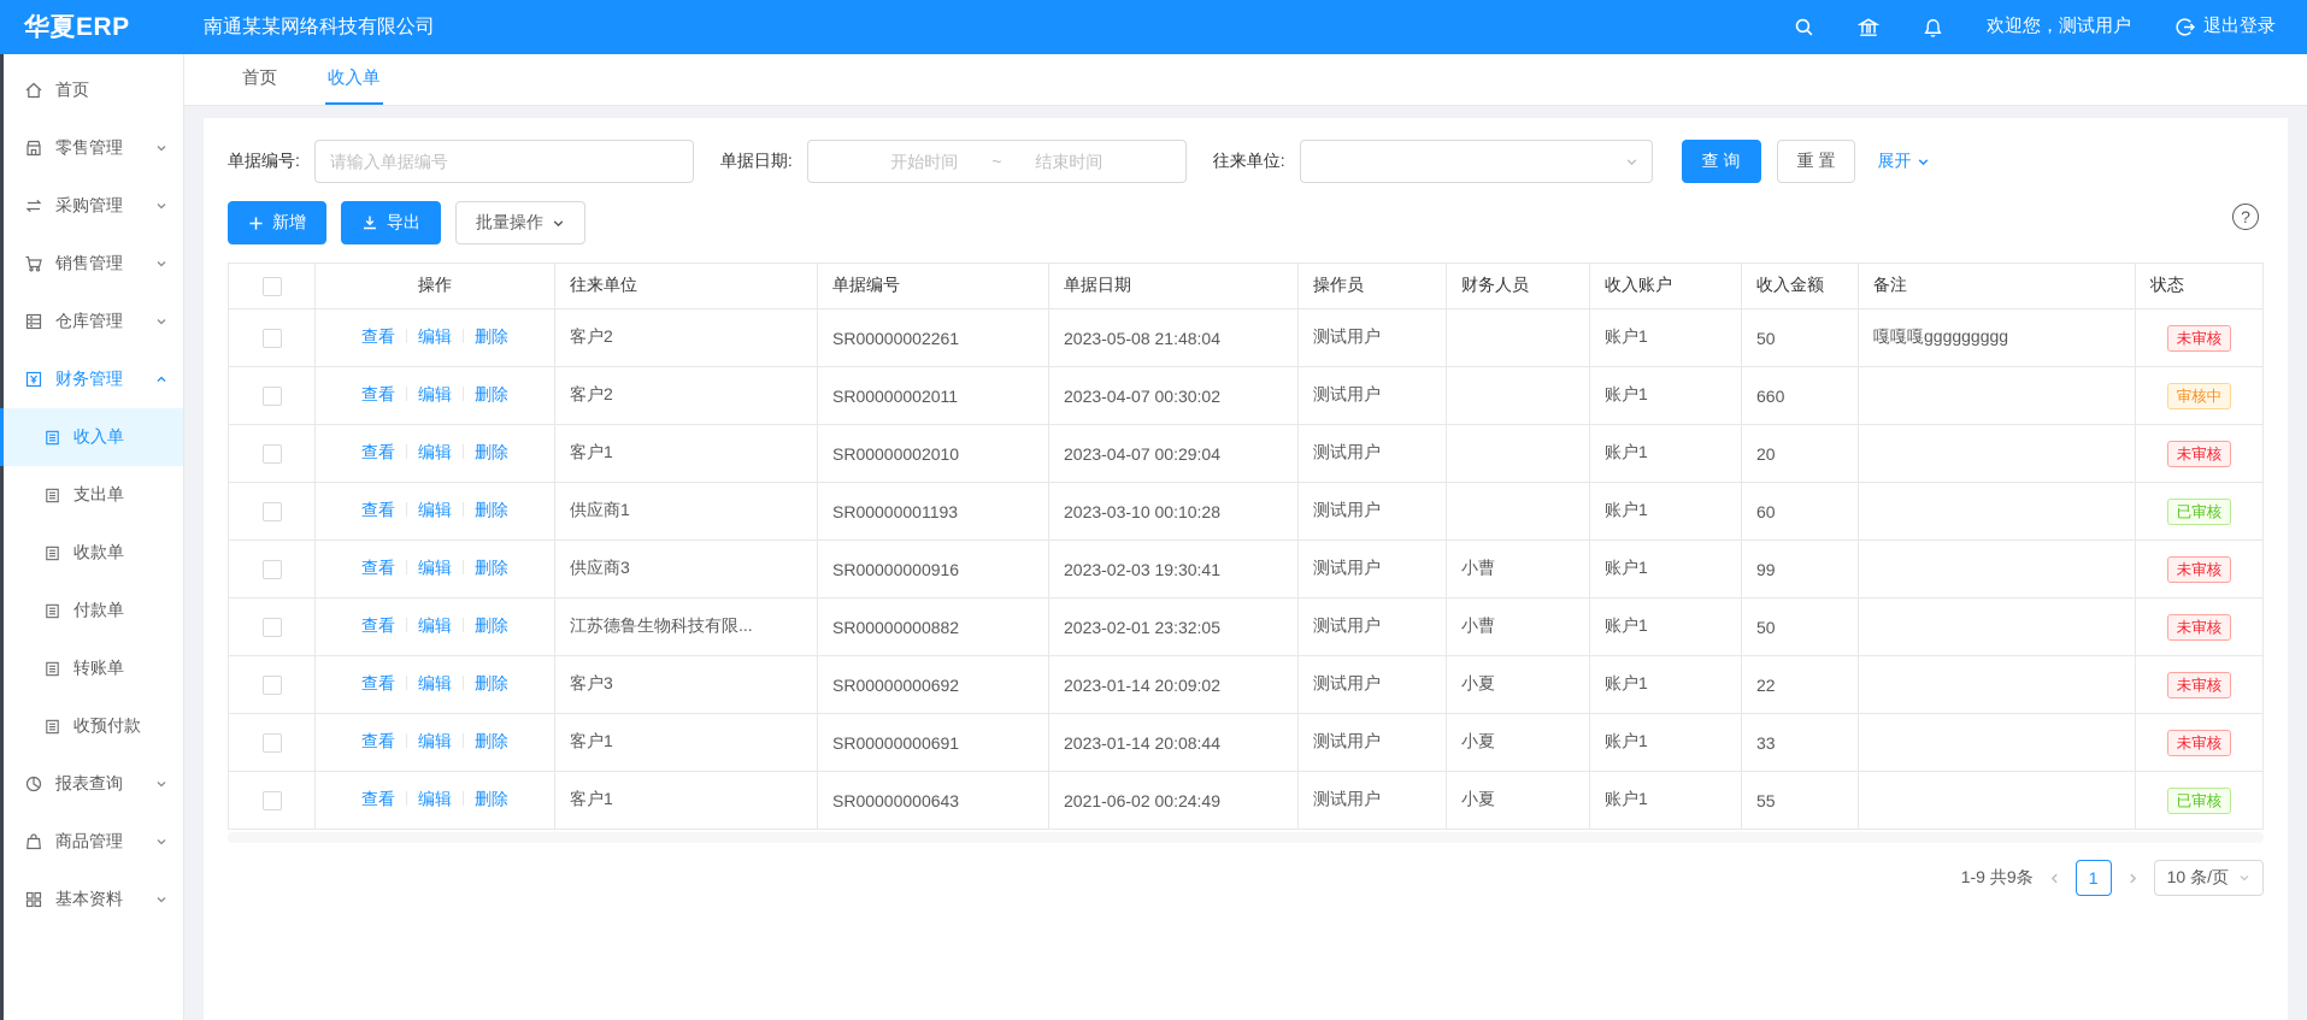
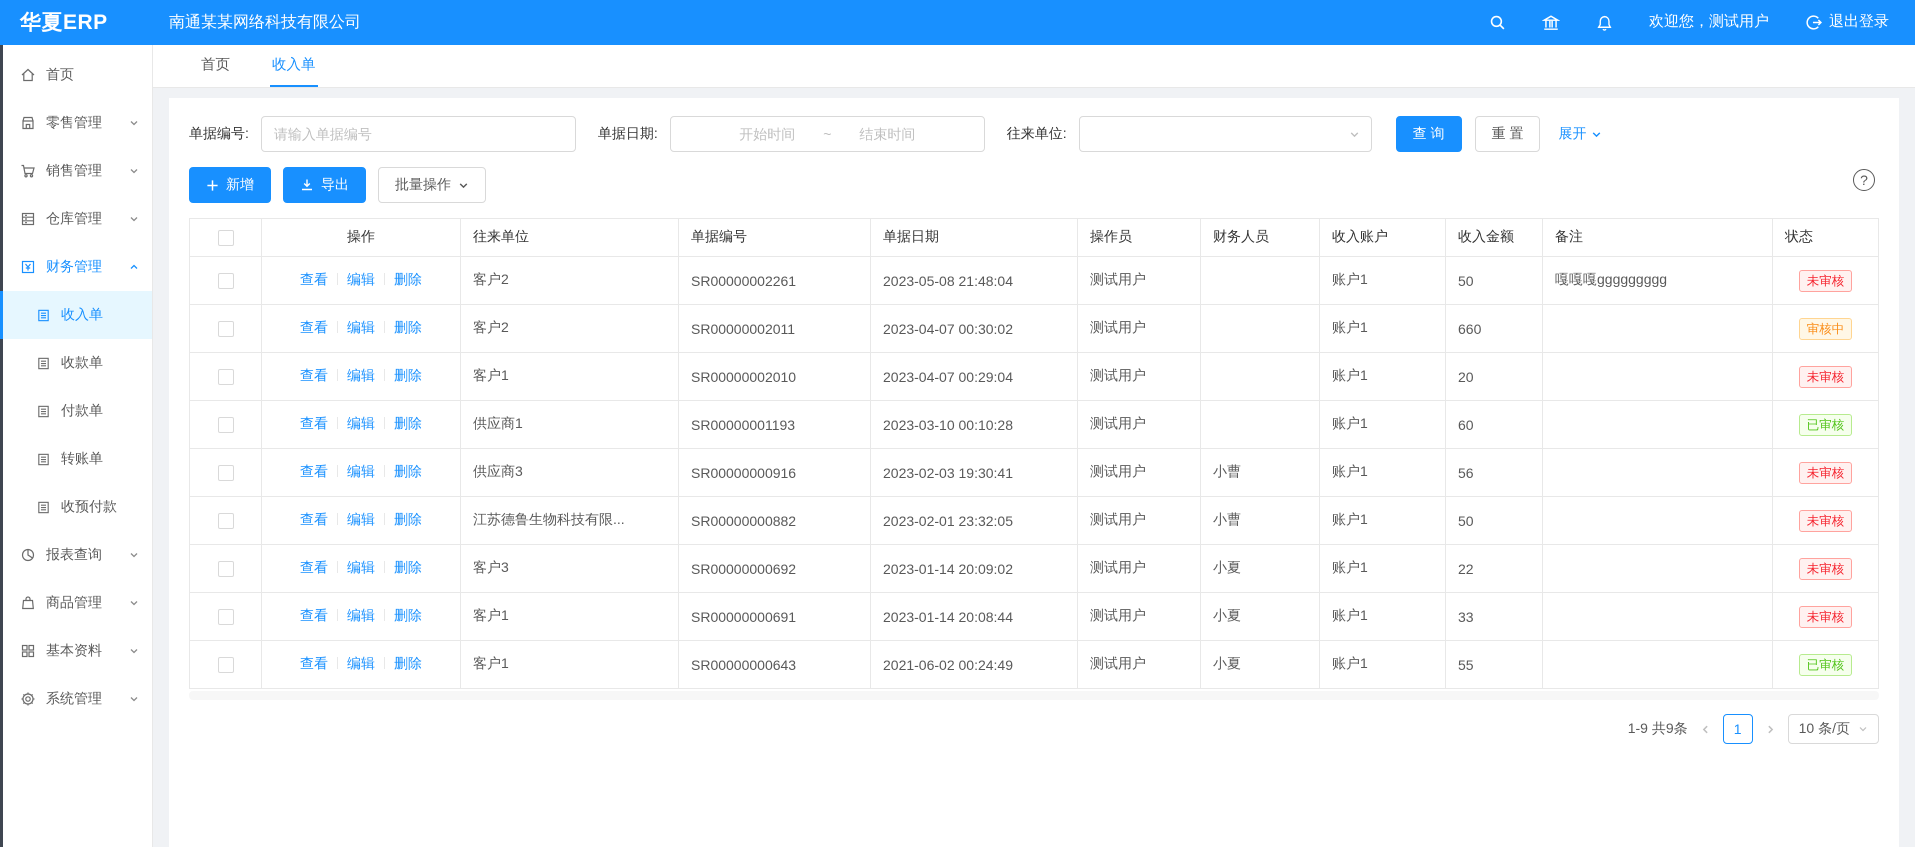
  华夏ERP
  南通某某网络科技有限公司
  欢迎您，测试用户
  退出登录
  首页
  零售管理
- 采购管理
  销售管理
  仓库管理
  财务管理
  收入单
- 支出单
  收款单
  付款单
  转账单
  收预付款
  报表查询
  商品管理
  基本资料
+ 系统管理
  首页
  收入单
  单据编号:
  请输入单据编号
  单据日期:
  开始时间
  ~
  结束时间
  往来单位:
  查 询
  重 置
  展开
  新增
  导出
  批量操作
  ?
  	操作	往来单位	单据编号	单据日期	操作员	财务人员	收入账户	收入金额	备注	状态
  	查看 编辑 删除	客户2	SR00000002261	2023-05-08 21:48:04	测试用户		账户1	50	嘎嘎嘎ggggggggg	未审核
  	查看 编辑 删除	客户2	SR00000002011	2023-04-07 00:30:02	测试用户		账户1	660		审核中
  	查看 编辑 删除	客户1	SR00000002010	2023-04-07 00:29:04	测试用户		账户1	20		未审核
  	查看 编辑 删除	供应商1	SR00000001193	2023-03-10 00:10:28	测试用户		账户1	60		已审核
- 	查看 编辑 删除	供应商3	SR00000000916	2023-02-03 19:30:41	测试用户	小曹	账户1	99		未审核
+ 	查看 编辑 删除	供应商3	SR00000000916	2023-02-03 19:30:41	测试用户	小曹	账户1	56		未审核
  	查看 编辑 删除	江苏德鲁生物科技有限...	SR00000000882	2023-02-01 23:32:05	测试用户	小曹	账户1	50		未审核
  	查看 编辑 删除	客户3	SR00000000692	2023-01-14 20:09:02	测试用户	小夏	账户1	22		未审核
  	查看 编辑 删除	客户1	SR00000000691	2023-01-14 20:08:44	测试用户	小夏	账户1	33		未审核
  	查看 编辑 删除	客户1	SR00000000643	2021-06-02 00:24:49	测试用户	小夏	账户1	55		已审核
  1-9 共9条
  1
  10 条/页
